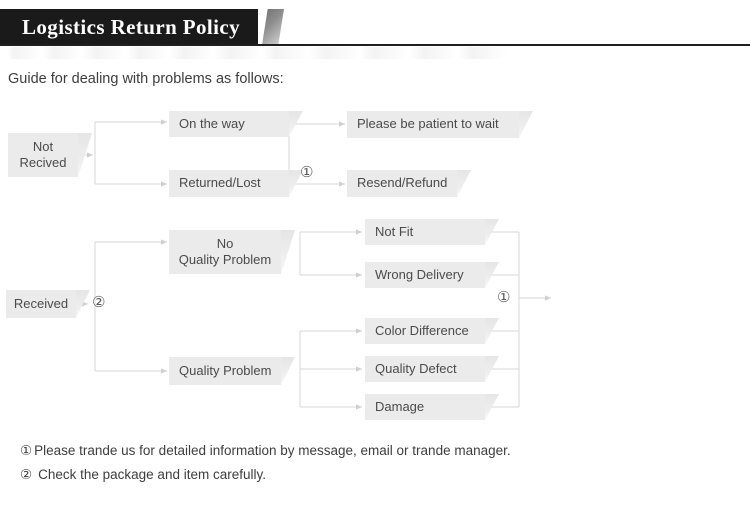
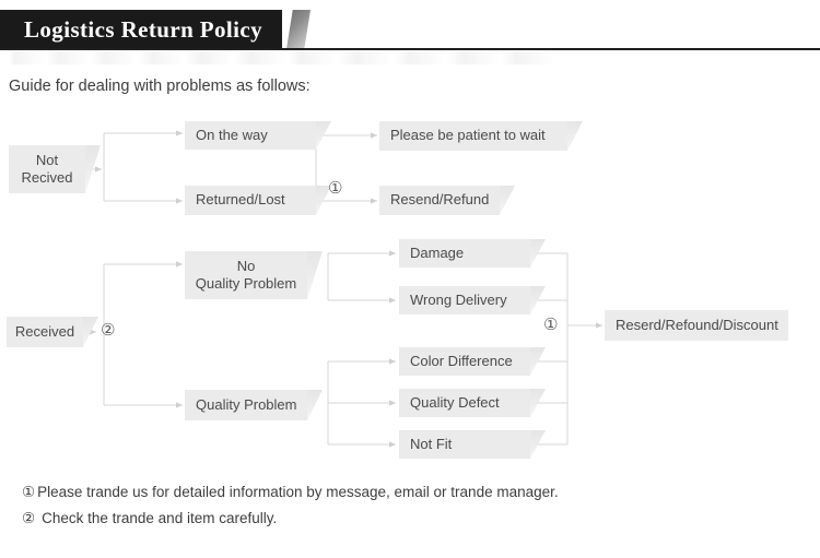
  Logistics Return Policy
  Guide for dealing with problems as follows:
  Not
  Recived
  On the way
  Returned/Lost
  Please be patient to wait
  Resend/Refund
  ①
  Received
  ②
  No
  Quality Problem
  Quality Problem
- Not Fit
+ Damage
  Wrong Delivery
  Color Difference
  Quality Defect
- Damage
+ Not Fit
  ①
+ Reserd/Refound/Discount
  ①
  Please trande us for detailed information by message, email or trande manager.
  ②
- Check the package and item carefully.
+ Check the trande and item carefully.
